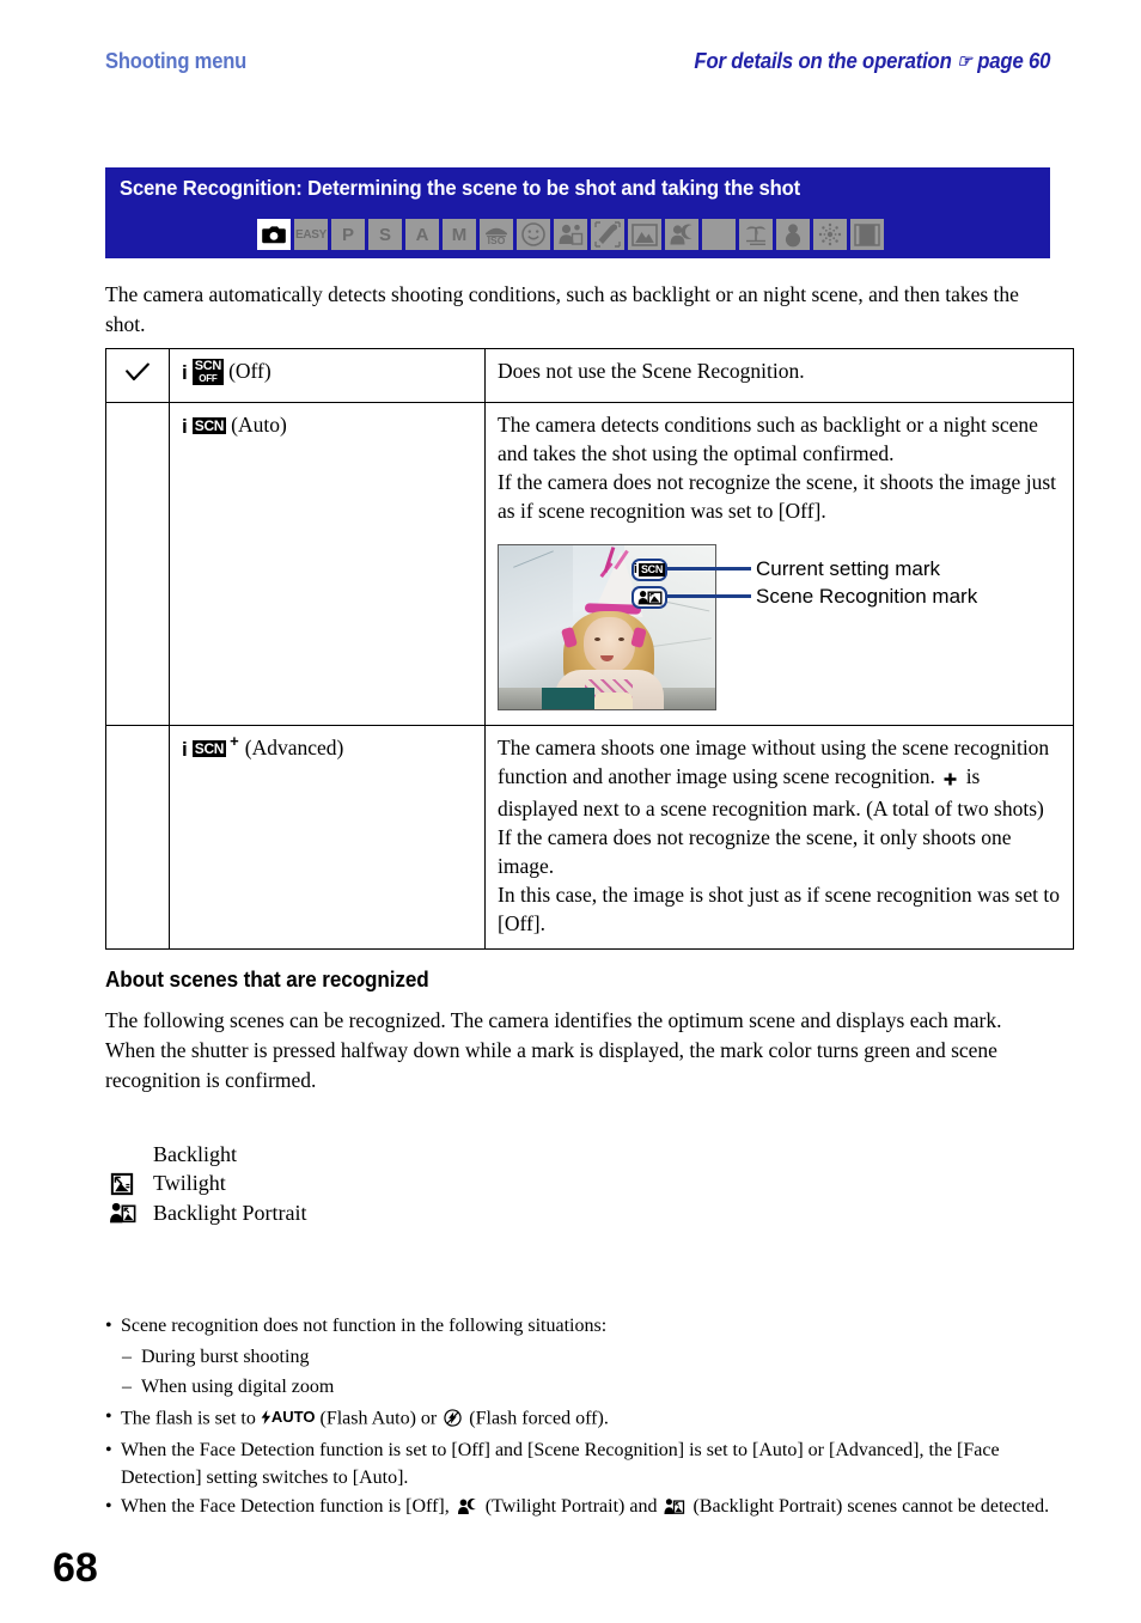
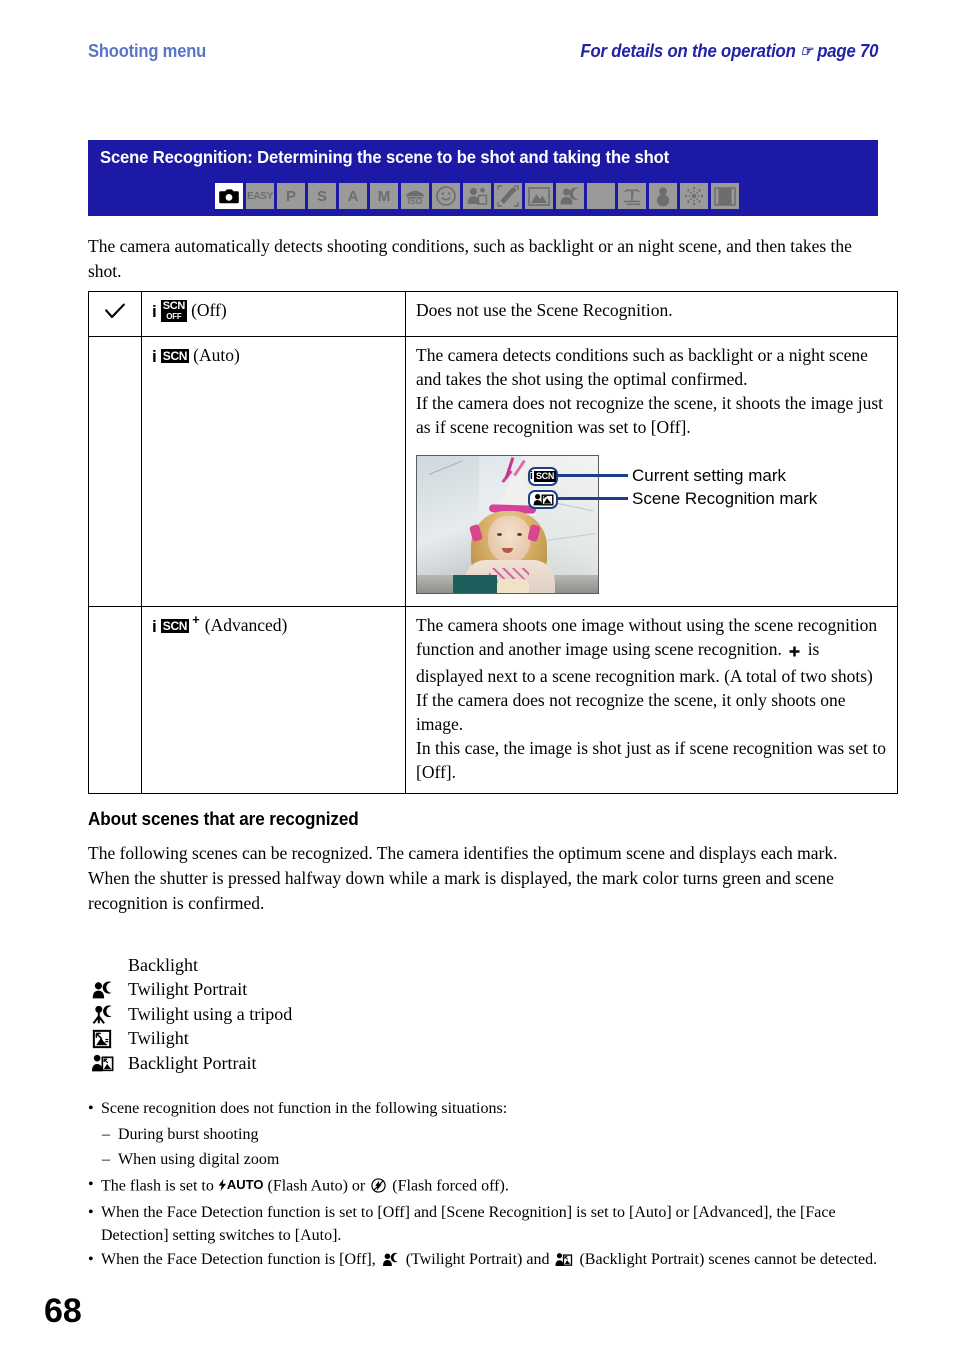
  Shooting menu
  For details on the operation
  ☞
- page 60
+ page 70
  Scene Recognition: Determining the scene to be shot and taking the shot
  EASY
  P
  S
  A
  M
  ISO
  The camera automatically detects shooting conditions, such as backlight or an night scene, and then takes the shot.
  	i SCN OFF (Off)	Does not use the Scene Recognition.
  	i SCN (Auto)	The camera detects conditions such as backlight or a night scene and takes the shot using the optimal confirmed. If the camera does not recognize the scene, it shoots the image just as if scene recognition was set to [Off]. i SCN Current setting mark Scene Recognition mark
  	i SCN + (Advanced)	The camera shoots one image without using the scene recognition function and another image using scene recognition. is displayed next to a scene recognition mark. (A total of two shots) If the camera does not recognize the scene, it only shoots one image. In this case, the image is shot just as if scene recognition was set to [Off].
  About scenes that are recognized
  The following scenes can be recognized. The camera identifies the optimum scene and displays each mark.
  When the shutter is pressed halfway down while a mark is displayed, the mark color turns green and scene recognition is confirmed.
  Backlight
+ Twilight Portrait
+ Twilight using a tripod
  Twilight
  Backlight Portrait
  •
  Scene recognition does not function in the following situations:
  –
  During burst shooting
  –
  When using digital zoom
  •
  The flash is set to
  AUTO
  (Flash Auto) or (Flash forced off).
  •
  When the Face Detection function is set to [Off] and [Scene Recognition] is set to [Auto] or [Advanced], the [Face Detection] setting switches to [Auto].
  •
  When the Face Detection function is [Off], (Twilight Portrait) and (Backlight Portrait) scenes cannot be detected.
  68
